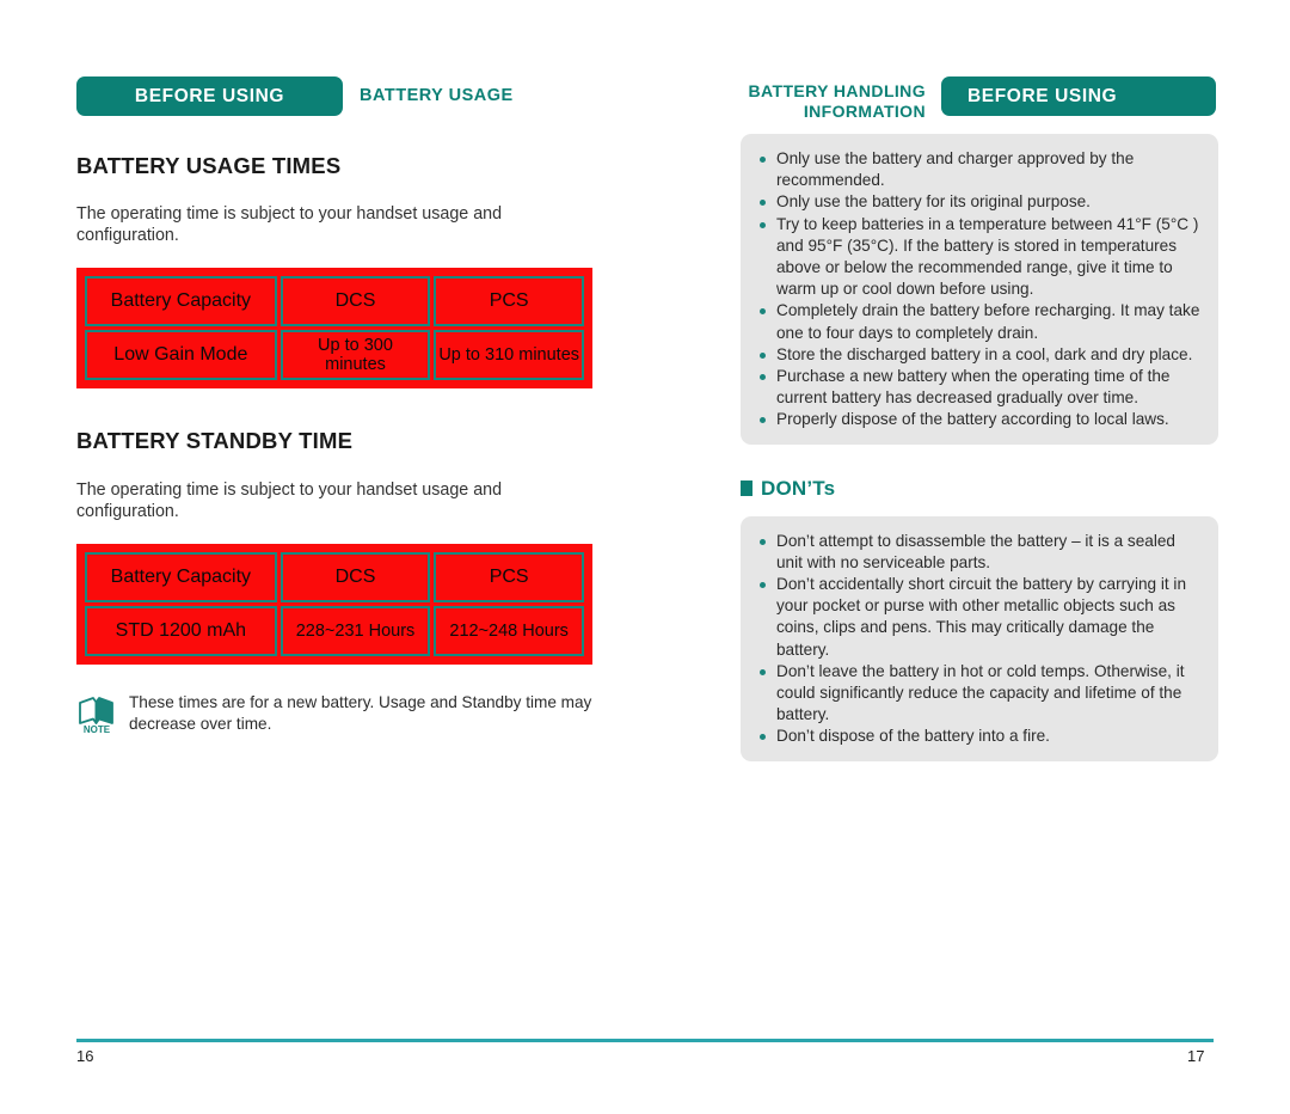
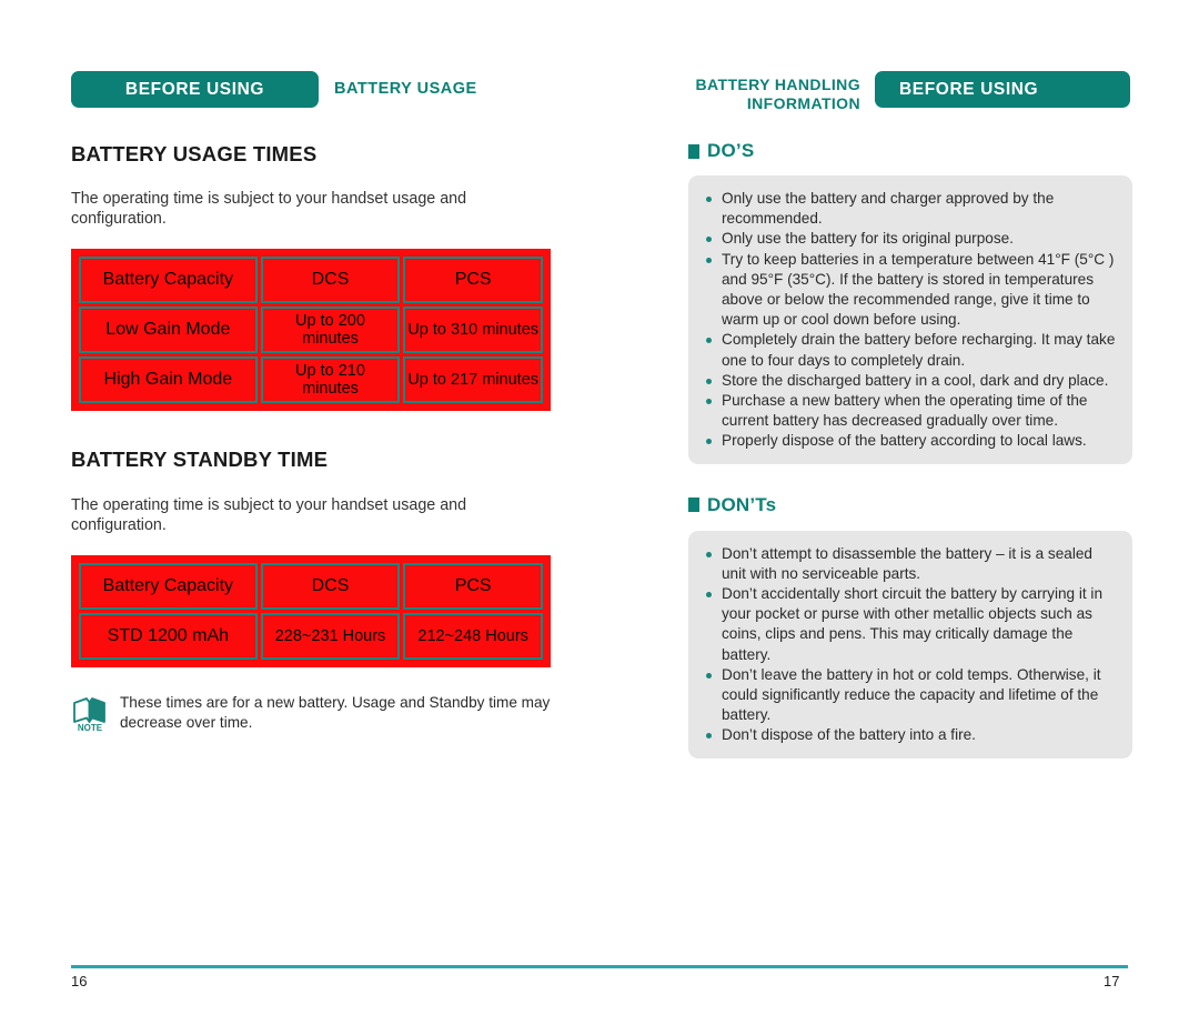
  BEFORE USING
  BATTERY USAGE
  BATTERY USAGE TIMES
  The operating time is subject to your handset usage and configuration.
  Battery Capacity	DCS	PCS
- Low Gain Mode	Up to 300 minutes	Up to 310 minutes
+ Low Gain Mode	Up to 200 minutes	Up to 310 minutes
+ High Gain Mode	Up to 210 minutes	Up to 217 minutes
  BATTERY STANDBY TIME
  The operating time is subject to your handset usage and configuration.
  Battery Capacity	DCS	PCS
  STD 1200 mAh	228~231 Hours	212~248 Hours
  NOTE
  These times are for a new battery. Usage and Standby time may decrease over time.
  BATTERY HANDLING INFORMATION
  BEFORE USING
+ DO’S
  Only use the battery and charger approved by the recommended.
  Only use the battery for its original purpose.
  Try to keep batteries in a temperature between 41°F (5°C ) and 95°F (35°C). If the battery is stored in temperatures above or below the recommended range, give it time to warm up or cool down before using.
  Completely drain the battery before recharging. It may take one to four days to completely drain.
  Store the discharged battery in a cool, dark and dry place.
  Purchase a new battery when the operating time of the current battery has decreased gradually over time.
  Properly dispose of the battery according to local laws.
  DON’Ts
  Don’t attempt to disassemble the battery – it is a sealed unit with no serviceable parts.
  Don’t accidentally short circuit the battery by carrying it in your pocket or purse with other metallic objects such as coins, clips and pens. This may critically damage the battery.
  Don’t leave the battery in hot or cold temps. Otherwise, it could significantly reduce the capacity and lifetime of the battery.
  Don’t dispose of the battery into a fire.
  16
  17
